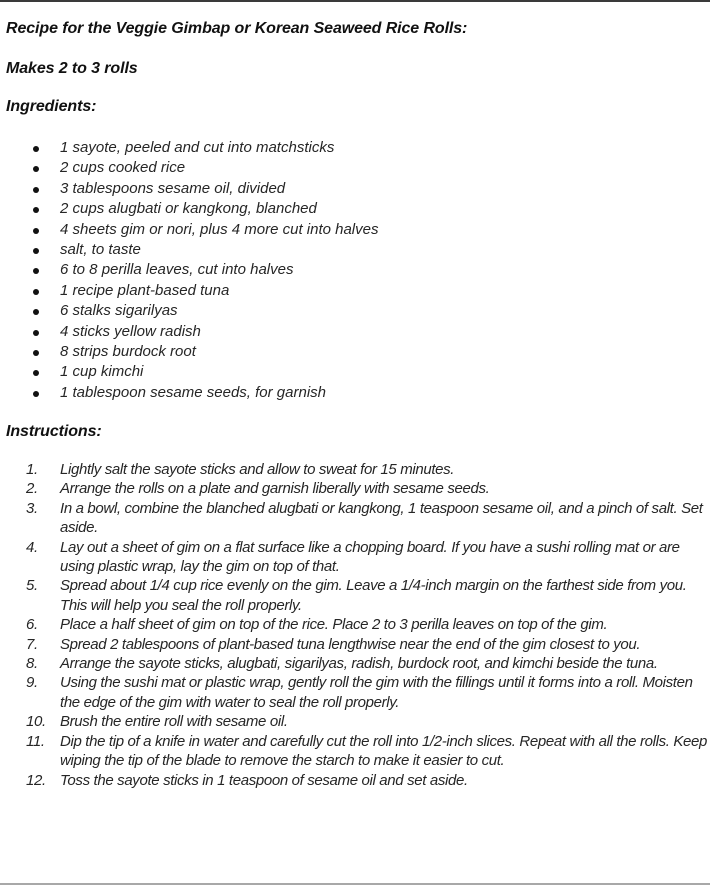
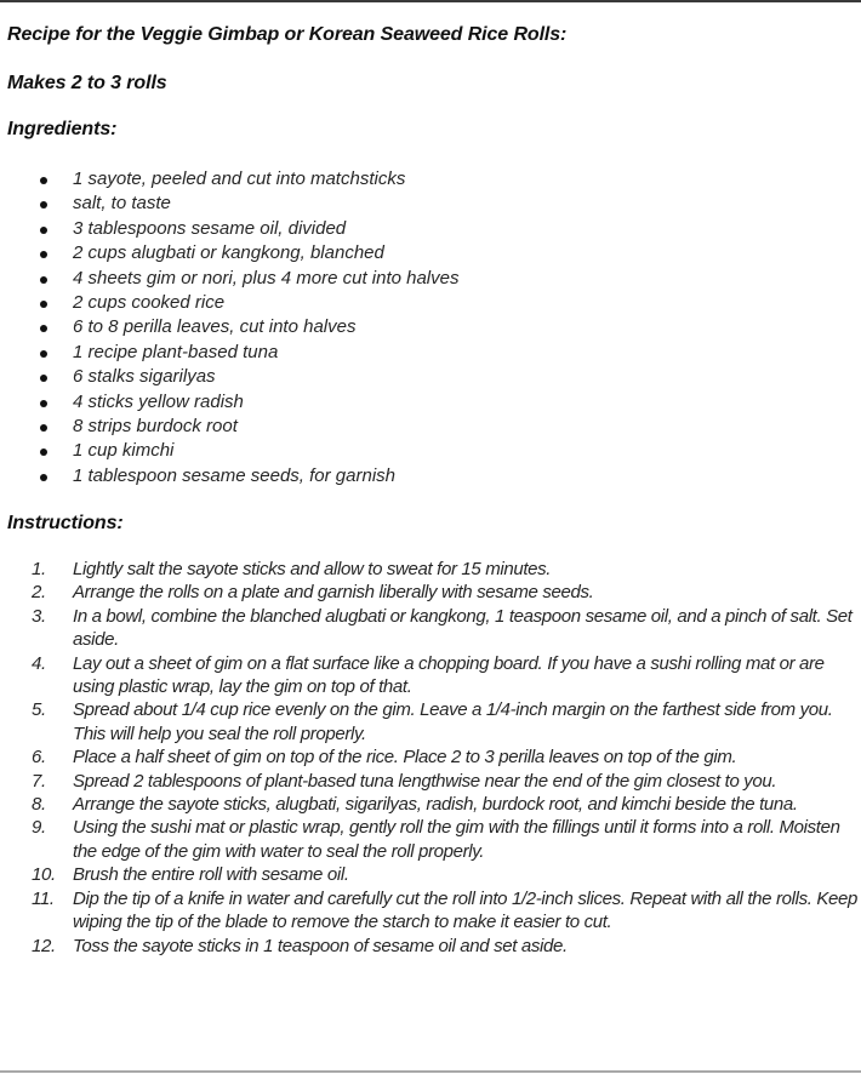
  Recipe for the Veggie Gimbap or Korean Seaweed Rice Rolls:
  Makes 2 to 3 rolls
  Ingredients:
  1 sayote, peeled and cut into matchsticks
- 2 cups cooked rice
+ salt, to taste
  3 tablespoons sesame oil, divided
  2 cups alugbati or kangkong, blanched
  4 sheets gim or nori, plus 4 more cut into halves
- salt, to taste
+ 2 cups cooked rice
  6 to 8 perilla leaves, cut into halves
  1 recipe plant-based tuna
  6 stalks sigarilyas
  4 sticks yellow radish
  8 strips burdock root
  1 cup kimchi
  1 tablespoon sesame seeds, for garnish
  Instructions:
  1.
  Lightly salt the sayote sticks and allow to sweat for 15 minutes.
  2.
  Arrange the rolls on a plate and garnish liberally with sesame seeds.
  3.
  In a bowl, combine the blanched alugbati or kangkong, 1 teaspoon sesame oil, and a pinch of salt. Set aside.
  4.
  Lay out a sheet of gim on a flat surface like a chopping board. If you have a sushi rolling mat or are using plastic wrap, lay the gim on top of that.
  5.
  Spread about 1/4 cup rice evenly on the gim. Leave a 1/4-inch margin on the farthest side from you. This will help you seal the roll properly.
  6.
  Place a half sheet of gim on top of the rice. Place 2 to 3 perilla leaves on top of the gim.
  7.
  Spread 2 tablespoons of plant-based tuna lengthwise near the end of the gim closest to you.
  8.
  Arrange the sayote sticks, alugbati, sigarilyas, radish, burdock root, and kimchi beside the tuna.
  9.
  Using the sushi mat or plastic wrap, gently roll the gim with the fillings until it forms into a roll. Moisten the edge of the gim with water to seal the roll properly.
  10.
  Brush the entire roll with sesame oil.
  11.
  Dip the tip of a knife in water and carefully cut the roll into 1/2-inch slices. Repeat with all the rolls. Keep wiping the tip of the blade to remove the starch to make it easier to cut.
  12.
  Toss the sayote sticks in 1 teaspoon of sesame oil and set aside.
